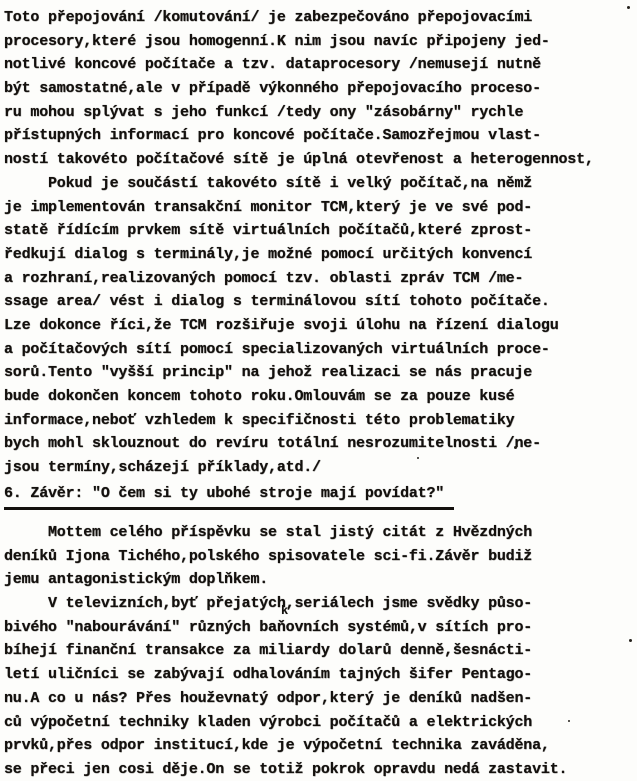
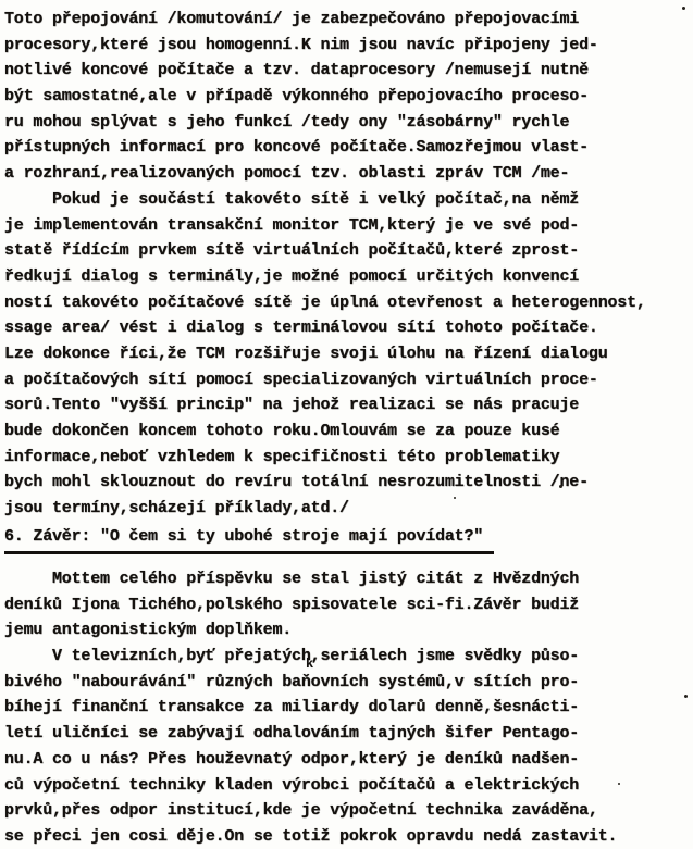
  Toto přepojování /komutování/ je zabezpečováno přepojovacími
  procesory,které jsou homogenní.K nim jsou navíc připojeny jed-
  notlivé koncové počítače a tzv. dataprocesory /nemusejí nutně
  být samostatné,ale v případě výkonného přepojovacího proceso-
  ru mohou splývat s jeho funkcí /tedy ony "zásobárny" rychle
  přístupných informací pro koncové počítače.Samozřejmou vlast-
- ností takovéto počítačové sítě je úplná otevřenost a heterogennost,
+ a rozhraní,realizovaných pomocí tzv. oblasti zpráv TCM /me-
  Pokud je součástí takovéto sítě i velký počítač,na němž
  je implementován transakční monitor TCM,který je ve své pod-
  statě řídícím prvkem sítě virtuálních počítačů,které zprost-
  ředkují dialog s terminály,je možné pomocí určitých konvencí
- a rozhraní,realizovaných pomocí tzv. oblasti zpráv TCM /me-
+ ností takovéto počítačové sítě je úplná otevřenost a heterogennost,
  ssage area/ vést i dialog s terminálovou sítí tohoto počítače.
  Lze dokonce říci,že TCM rozšiřuje svoji úlohu na řízení dialogu
  a počítačových sítí pomocí specializovaných virtuálních proce-
  sorů.Tento "vyšší princip" na jehož realizaci se nás pracuje
  bude dokončen koncem tohoto roku.Omlouvám se za pouze kusé
  informace,neboť vzhledem k specifičnosti této problematiky
  bych mohl sklouznout do revíru totální nesrozumitelnosti /ne-
  jsou termíny,scházejí příklady,atd./
  6. Závěr: "O čem si ty ubohé stroje mají povídat?"
  Mottem celého příspěvku se stal jistý citát z Hvězdných
  deníků Ijona Tichého,polského spisovatele sci-fi.Závěr budiž
  jemu antagonistickým doplňkem.
  V televizních,byť přejatých,seriálech jsme svědky půso-
  bivého "nabourávání" různých baňovních systémů,v sítích pro-
  bíhejí finanční transakce za miliardy dolarů denně,šesnácti-
  letí uličníci se zabývají odhalováním tajných šifer Pentago-
  nu.A co u nás? Přes houževnatý odpor,který je deníků nadšen-
  ců výpočetní techniky kladen výrobci počítačů a elektrických
  prvků,přes odpor institucí,kde je výpočetní technika zaváděna,
  se přeci jen cosi děje.On se totiž pokrok opravdu nedá zastavit.
  k
